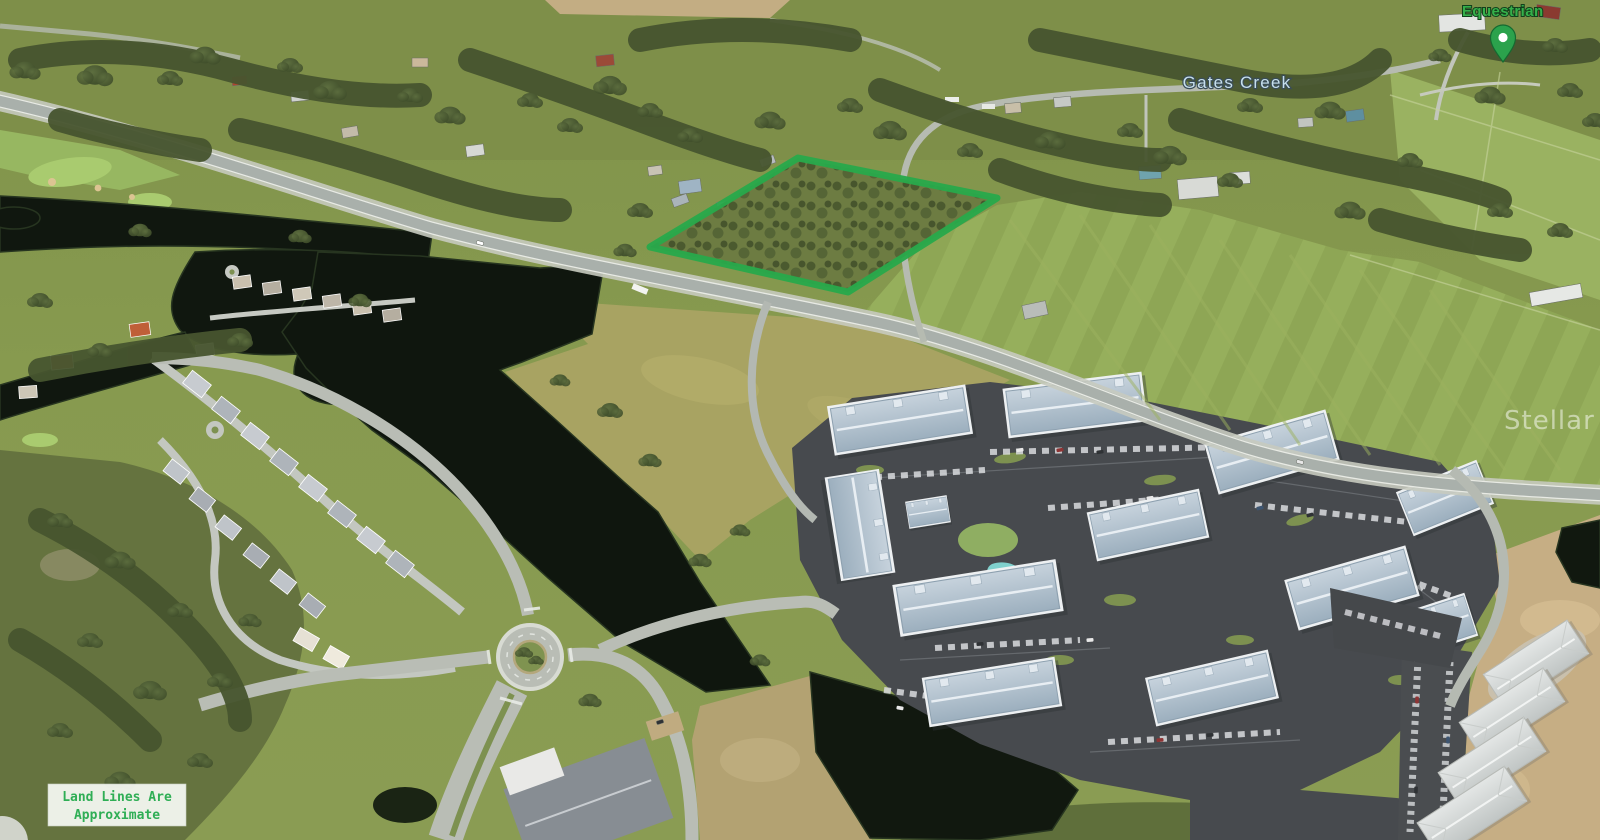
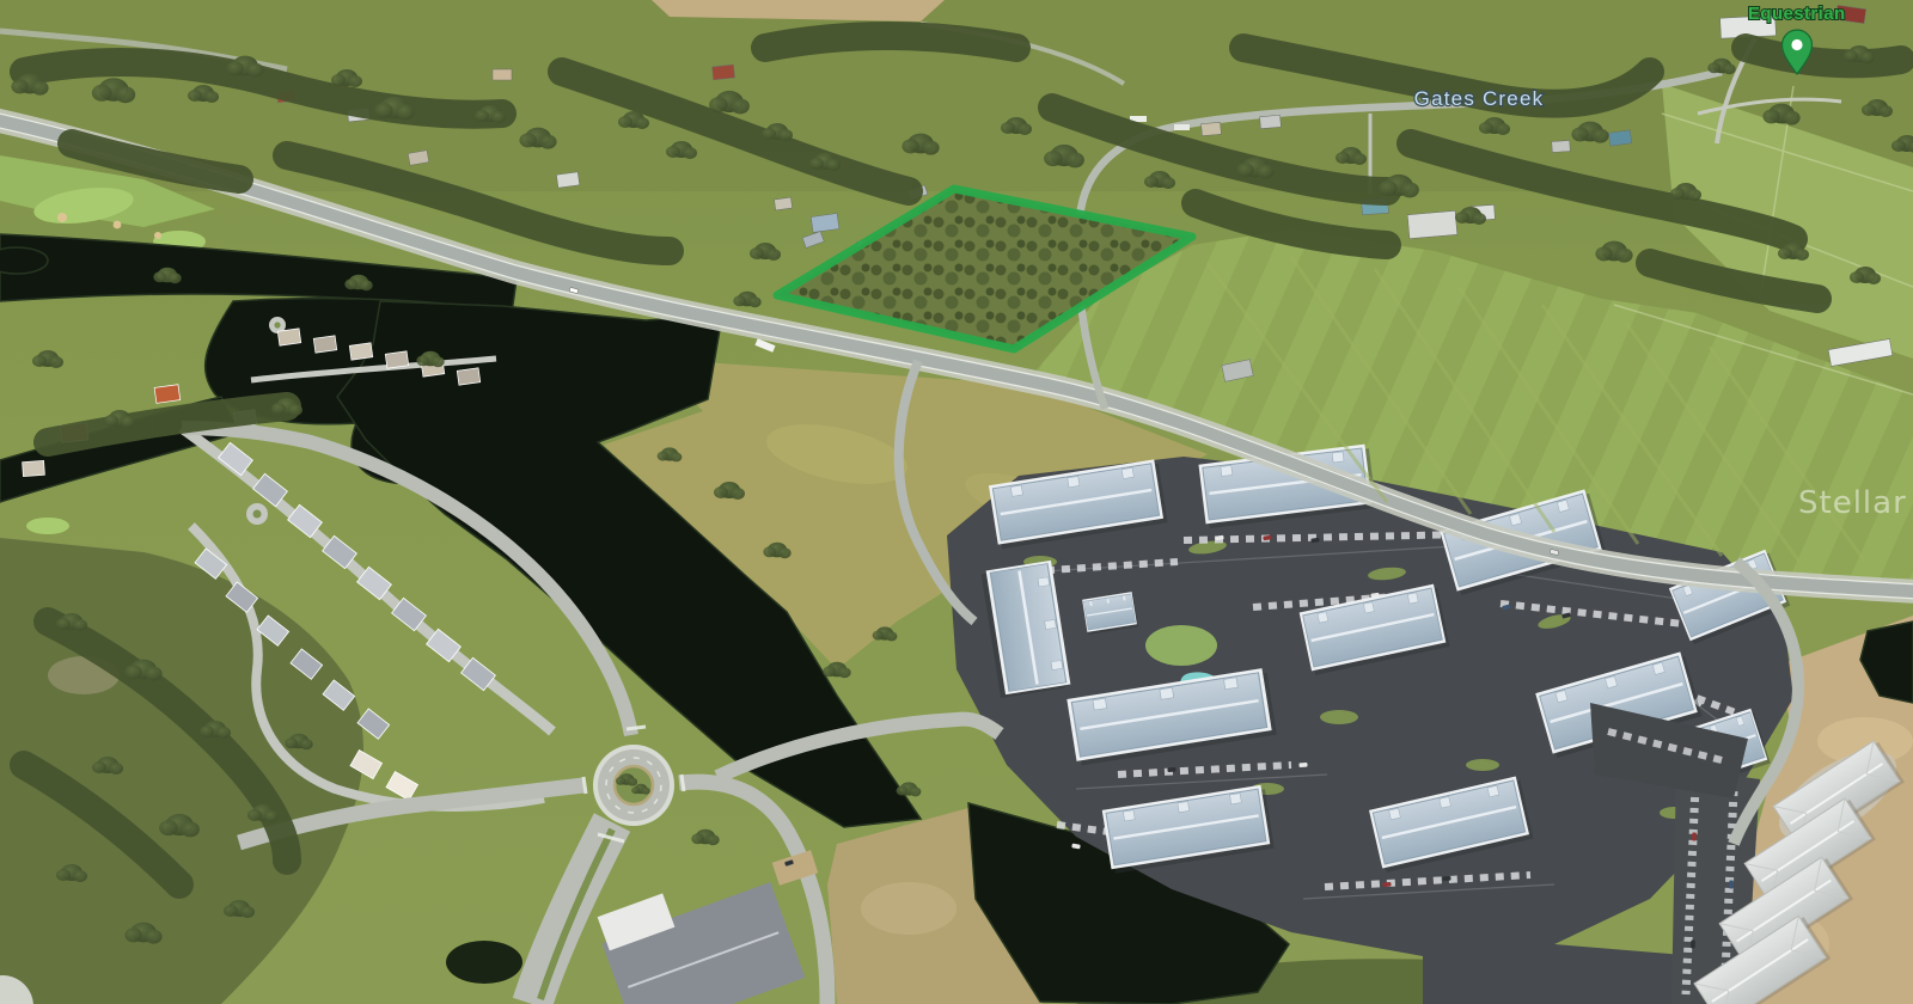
  Gates Creek
  Equestrian
  Stellar
- Land Lines Are
- Approximate
